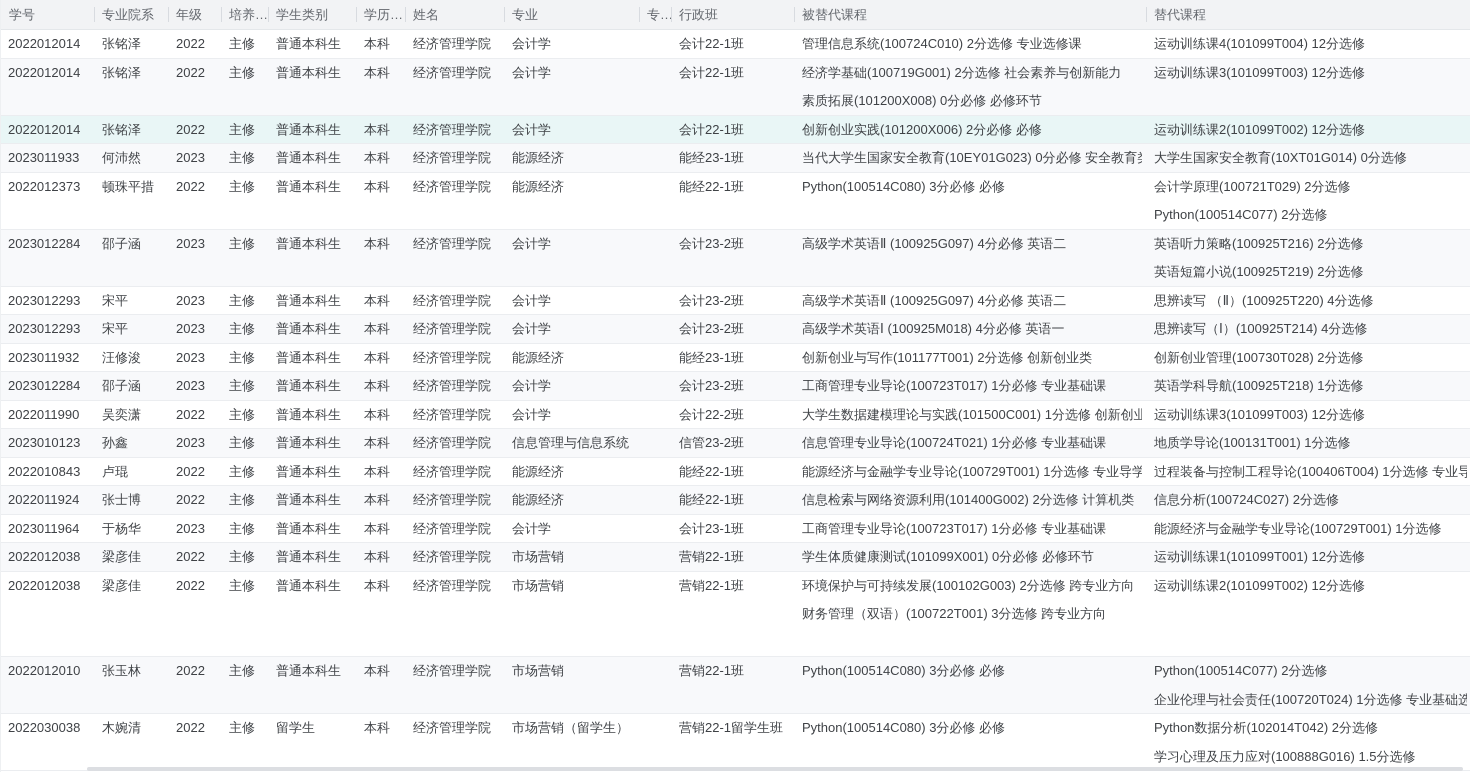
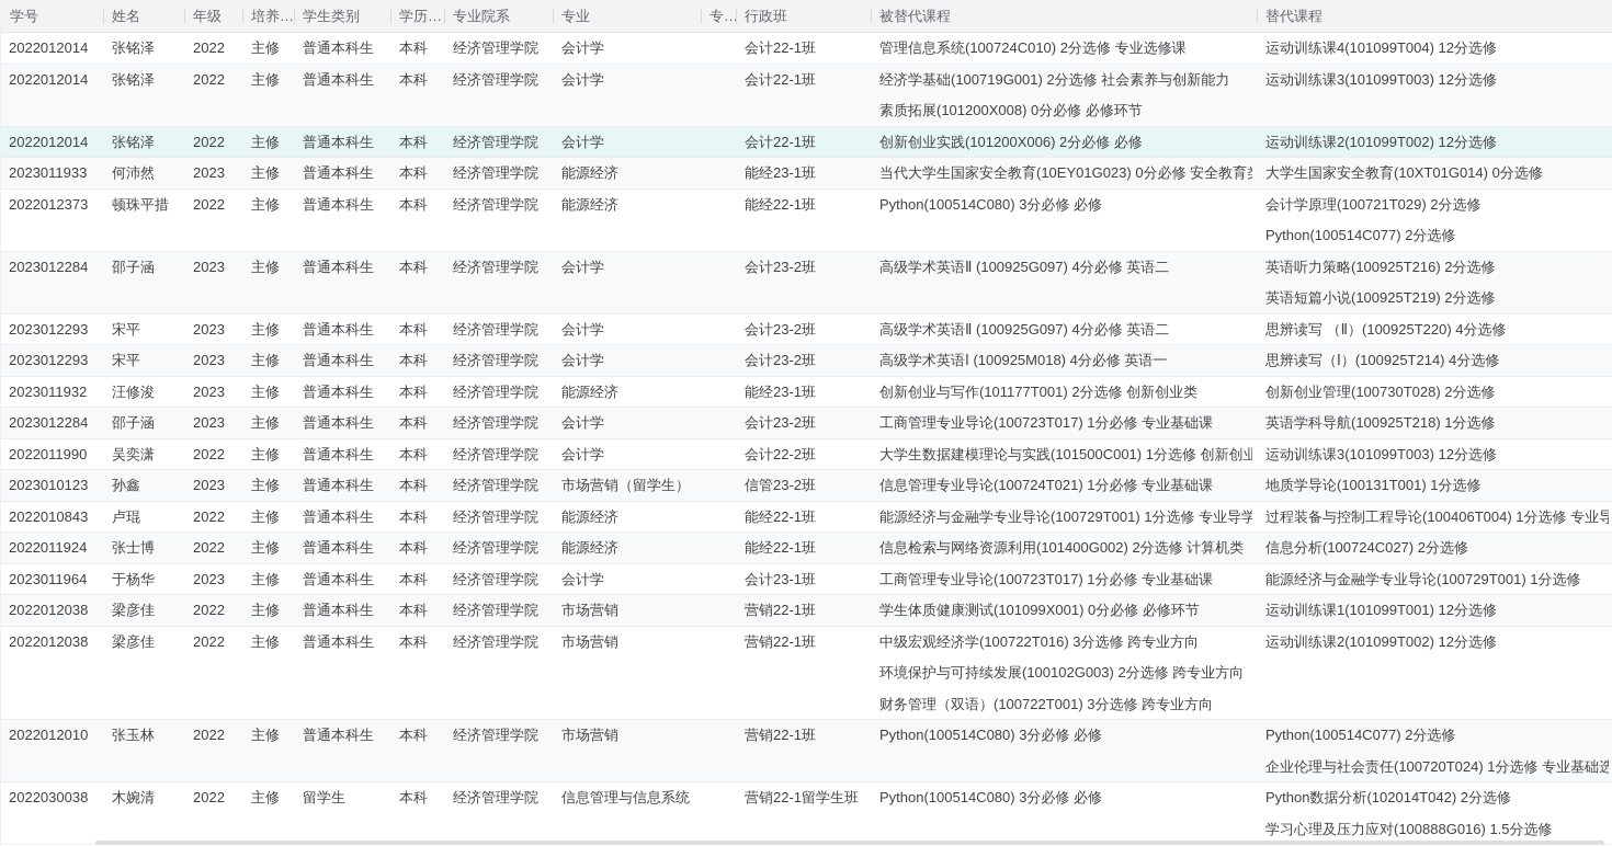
  学号
- 专业院系
+ 姓名
  年级
  培养…
  学生类别
  学历…
- 姓名
+ 专业院系
  专业
  专…
  行政班
  被替代课程
  替代课程
  2022012014
  张铭泽
  2022
  主修
  普通本科生
  本科
  经济管理学院
  会计学
  会计22-1班
  管理信息系统(100724C010) 2分选修 专业选修课
  运动训练课4(101099T004) 12分选修
  2022012014
  张铭泽
  2022
  主修
  普通本科生
  本科
  经济管理学院
  会计学
  会计22-1班
  经济学基础(100719G001) 2分选修 社会素养与创新能力
  素质拓展(101200X008) 0分必修 必修环节
  运动训练课3(101099T003) 12分选修
  2022012014
  张铭泽
  2022
  主修
  普通本科生
  本科
  经济管理学院
  会计学
  会计22-1班
  创新创业实践(101200X006) 2分必修 必修
  运动训练课2(101099T002) 12分选修
  2023011933
  何沛然
  2023
  主修
  普通本科生
  本科
  经济管理学院
  能源经济
  能经23-1班
  当代大学生国家安全教育(10EY01G023) 0分必修 安全教育
  大学生国家安全教育(10XT01G014) 0分选修
  2022012373
  顿珠平措
  2022
  主修
  普通本科生
  本科
  经济管理学院
  能源经济
  能经22-1班
  Python(100514C080) 3分必修 必修
  会计学原理(100721T029) 2分选修
  Python(100514C077) 2分选修
  2023012284
  邵子涵
  2023
  主修
  普通本科生
  本科
  经济管理学院
  会计学
  会计23-2班
  高级学术英语Ⅱ (100925G097) 4分必修 英语二
  英语听力策略(100925T216) 2分选修
  英语短篇小说(100925T219) 2分选修
  2023012293
  宋平
  2023
  主修
  普通本科生
  本科
  经济管理学院
  会计学
  会计23-2班
  高级学术英语Ⅱ (100925G097) 4分必修 英语二
  思辨读写 （Ⅱ）(100925T220) 4分选修
  2023012293
  宋平
  2023
  主修
  普通本科生
  本科
  经济管理学院
  会计学
  会计23-2班
  高级学术英语Ⅰ (100925M018) 4分必修 英语一
  思辨读写（Ⅰ）(100925T214) 4分选修
  2023011932
  汪修浚
  2023
  主修
  普通本科生
  本科
  经济管理学院
  能源经济
  能经23-1班
  创新创业与写作(101177T001) 2分选修 创新创业类
  创新创业管理(100730T028) 2分选修
  2023012284
  邵子涵
  2023
  主修
  普通本科生
  本科
  经济管理学院
  会计学
  会计23-2班
  工商管理专业导论(100723T017) 1分必修 专业基础课
  英语学科导航(100925T218) 1分选修
  2022011990
  吴奕潇
  2022
  主修
  普通本科生
  本科
  经济管理学院
  会计学
  会计22-2班
  大学生数据建模理论与实践(101500C001) 1分选修 创新创业
  运动训练课3(101099T003) 12分选修
  2023010123
  孙鑫
  2023
  主修
  普通本科生
  本科
  经济管理学院
- 信息管理与信息系统
+ 市场营销（留学生）
  信管23-2班
  信息管理专业导论(100724T021) 1分必修 专业基础课
  地质学导论(100131T001) 1分选修
  2022010843
  卢琨
  2022
  主修
  普通本科生
  本科
  经济管理学院
  能源经济
  能经22-1班
  能源经济与金融学专业导论(100729T001) 1分选修 专业导学
  过程装备与控制工程导论(100406T004) 1分选修 专业导
  2022011924
  张士博
  2022
  主修
  普通本科生
  本科
  经济管理学院
  能源经济
  能经22-1班
  信息检索与网络资源利用(101400G002) 2分选修 计算机类
  信息分析(100724C027) 2分选修
  2023011964
  于杨华
  2023
  主修
  普通本科生
  本科
  经济管理学院
  会计学
  会计23-1班
  工商管理专业导论(100723T017) 1分必修 专业基础课
  能源经济与金融学专业导论(100729T001) 1分选修
  2022012038
  梁彦佳
  2022
  主修
  普通本科生
  本科
  经济管理学院
  市场营销
  营销22-1班
  学生体质健康测试(101099X001) 0分必修 必修环节
  运动训练课1(101099T001) 12分选修
  2022012038
  梁彦佳
  2022
  主修
  普通本科生
  本科
  经济管理学院
  市场营销
  营销22-1班
+ 中级宏观经济学(100722T016) 3分选修 跨专业方向
  环境保护与可持续发展(100102G003) 2分选修 跨专业方向
  财务管理（双语）(100722T001) 3分选修 跨专业方向
  运动训练课2(101099T002) 12分选修
  2022012010
  张玉林
  2022
  主修
  普通本科生
  本科
  经济管理学院
  市场营销
  营销22-1班
  Python(100514C080) 3分必修 必修
  Python(100514C077) 2分选修
  企业伦理与社会责任(100720T024) 1分选修 专业基础选
  2022030038
  木婉清
  2022
  主修
  留学生
  本科
  经济管理学院
- 市场营销（留学生）
+ 信息管理与信息系统
  营销22-1留学生班
  Python(100514C080) 3分必修 必修
  Python数据分析(102014T042) 2分选修
  学习心理及压力应对(100888G016) 1.5分选修
